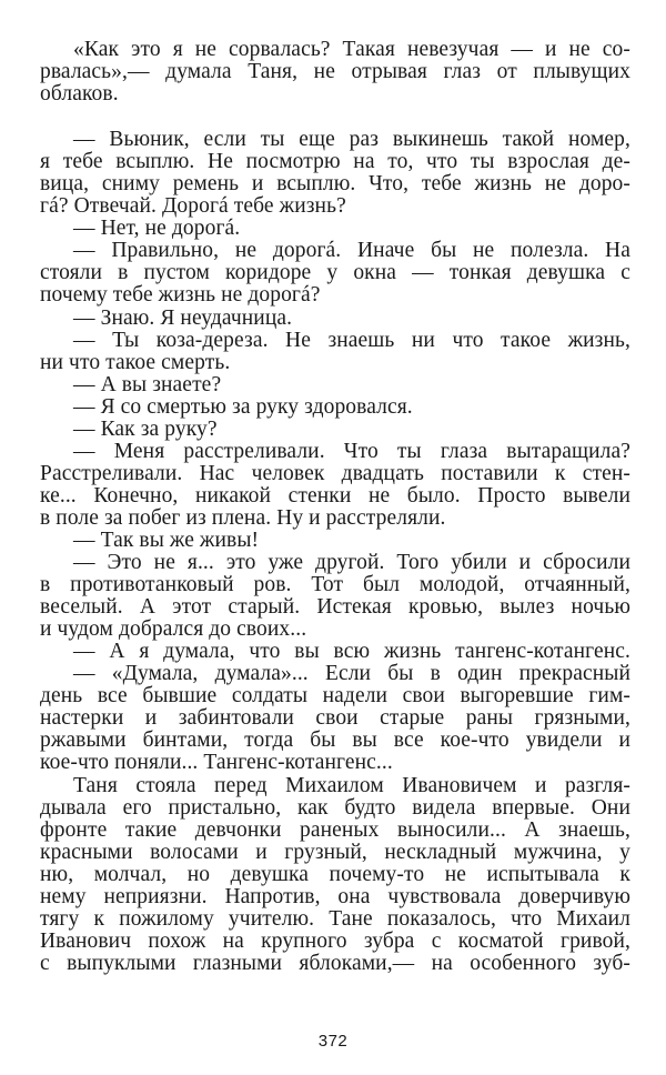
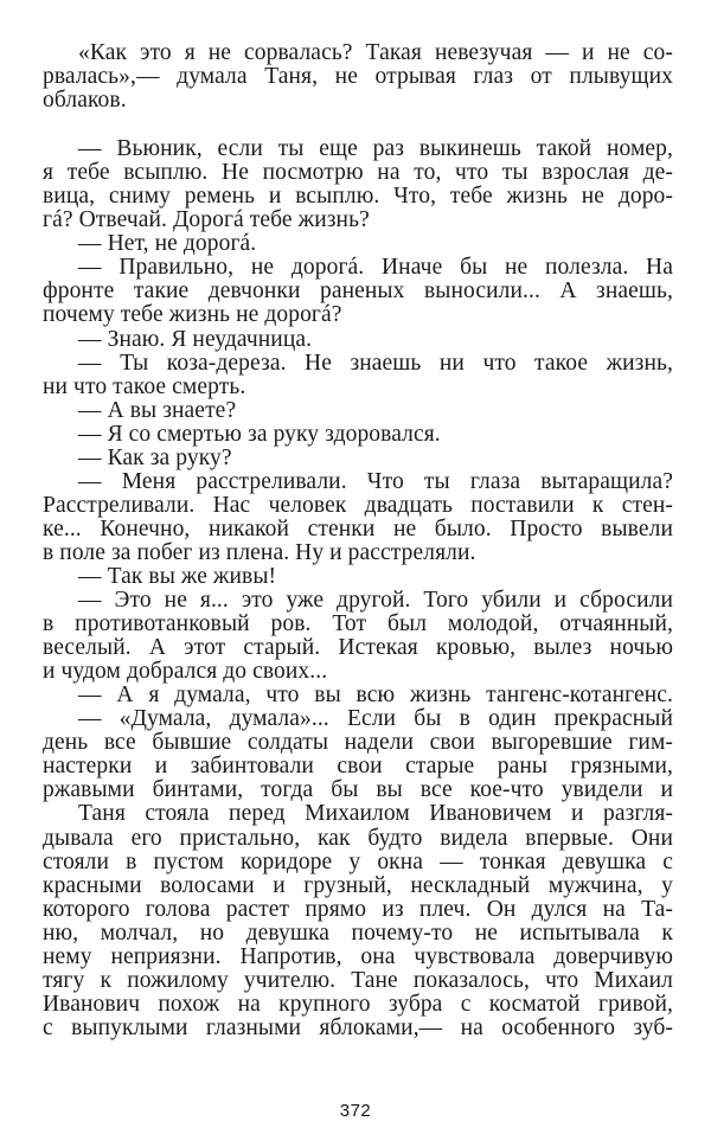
  «Как это я не сорвалась? Такая невезучая — и не со-
  рвалась»,— думала Таня, не отрывая глаз от плывущих
  облаков.
  — Вьюник, если ты еще раз выкинешь такой номер,
  я тебе всыплю. Не посмотрю на то, что ты взрослая де-
  вица, сниму ремень и всыплю. Что, тебе жизнь не доро-
  гá? Отвечай. Дорогá тебе жизнь?
  — Нет, не дорогá.
  — Правильно, не дорогá. Иначе бы не полезла. На
- стояли в пустом коридоре у окна — тонкая девушка с
+ фронте такие девчонки раненых выносили... А знаешь,
  почему тебе жизнь не дорогá?
  — Знаю. Я неудачница.
  — Ты коза-дереза. Не знаешь ни что такое жизнь,
  ни что такое смерть.
  — А вы знаете?
  — Я со смертью за руку здоровался.
  — Как за руку?
  — Меня расстреливали. Что ты глаза вытаращила?
  Расстреливали. Нас человек двадцать поставили к стен-
  ке... Конечно, никакой стенки не было. Просто вывели
  в поле за побег из плена. Ну и расстреляли.
  — Так вы же живы!
  — Это не я... это уже другой. Того убили и сбросили
  в противотанковый ров. Тот был молодой, отчаянный,
  веселый. А этот старый. Истекая кровью, вылез ночью
  и чудом добрался до своих...
  — А я думала, что вы всю жизнь тангенс-котангенс.
  — «Думала, думала»... Если бы в один прекрасный
  день все бывшие солдаты надели свои выгоревшие гим-
  настерки и забинтовали свои старые раны грязными,
  ржавыми бинтами, тогда бы вы все кое-что увидели и
- кое-что поняли... Тангенс-котангенс...
  Таня стояла перед Михаилом Ивановичем и разгля-
  дывала его пристально, как будто видела впервые. Они
- фронте такие девчонки раненых выносили... А знаешь,
+ стояли в пустом коридоре у окна — тонкая девушка с
  красными волосами и грузный, нескладный мужчина, у
+ которого голова растет прямо из плеч. Он дулся на Та-
  ню, молчал, но девушка почему-то не испытывала к
  нему неприязни. Напротив, она чувствовала доверчивую
  тягу к пожилому учителю. Тане показалось, что Михаил
  Иванович похож на крупного зубра с косматой гривой,
  с выпуклыми глазными яблоками,— на особенного зуб-
  372
